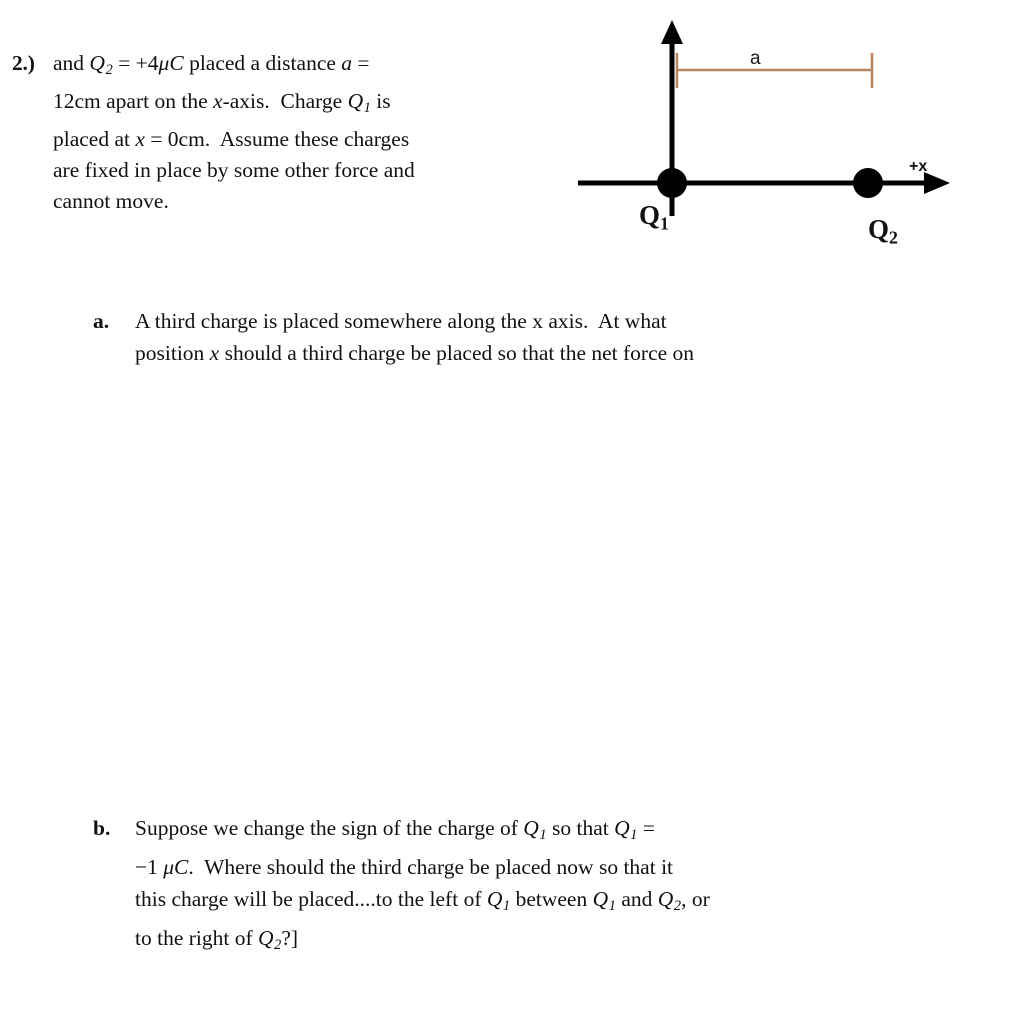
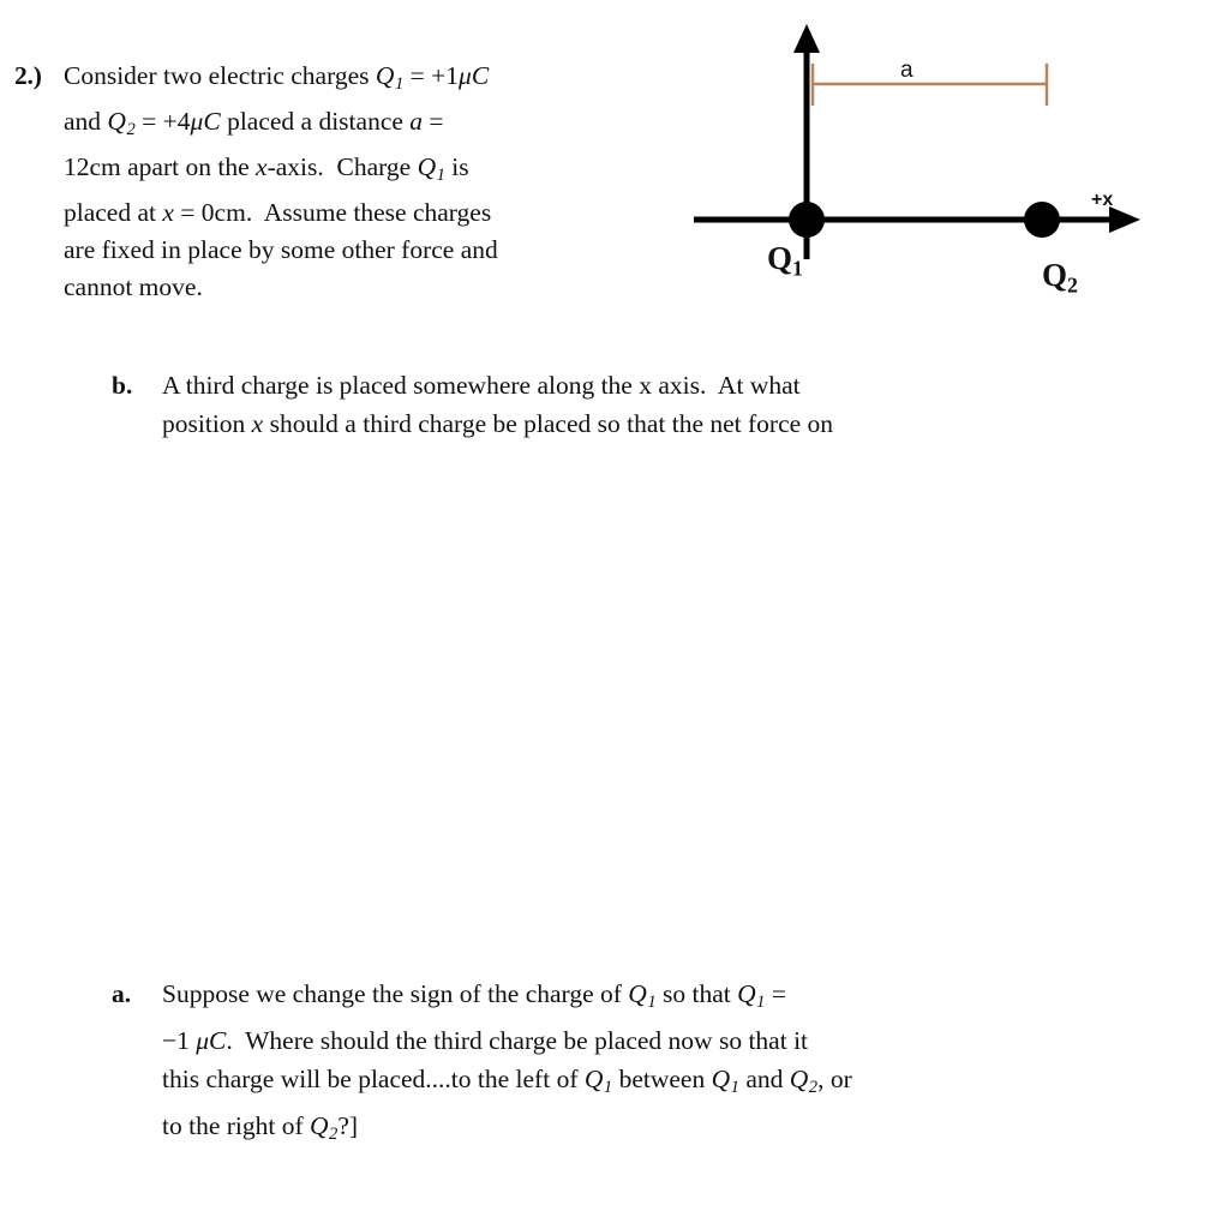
  2.)
+ Consider two electric charges Q1 = +1μC
  and Q2 = +4μC placed a distance a =
  12cm apart on the x-axis. Charge Q1 is
  placed at x = 0cm. Assume these charges
  are fixed in place by some other force and
  cannot move.
  a
  +x
  Q1
  Q2
- a.
+ b.
  A third charge is placed somewhere along the x axis. At what
  position x should a third charge be placed so that the net force on
- b.
+ a.
  Suppose we change the sign of the charge of Q1 so that Q1 =
  −1 μC. Where should the third charge be placed now so that it
  this charge will be placed....to the left of Q1 between Q1 and Q2, or
  to the right of Q2?]
